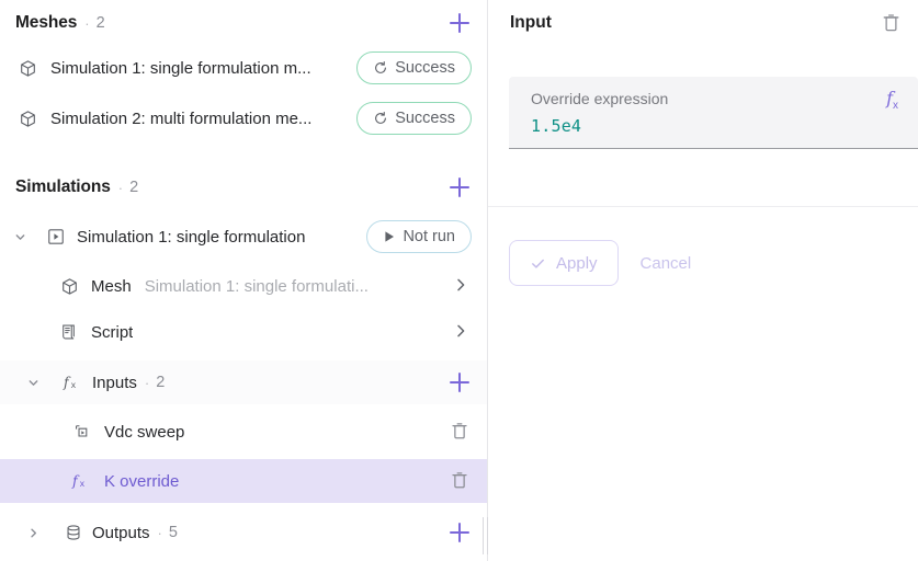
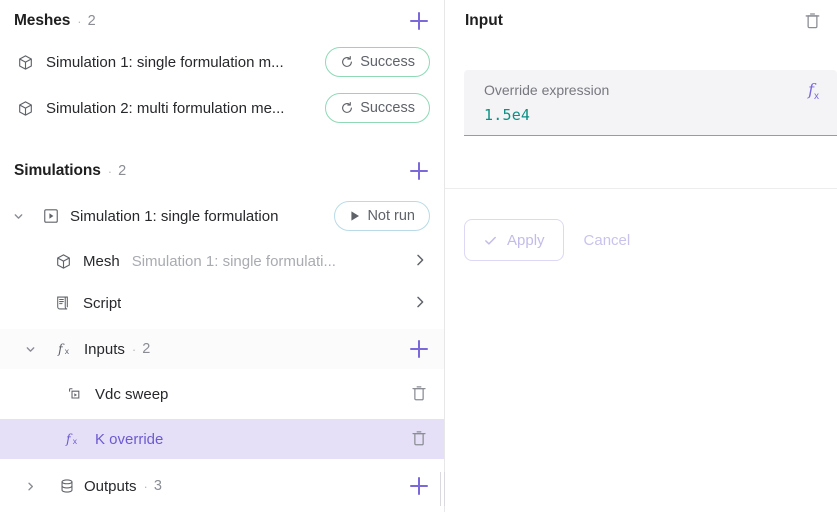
  Meshes
  ·
  2
  Simulation 1: single formulation m...
  Success
  Simulation 2: multi formulation me...
  Success
  Simulations
  ·
  2
  Simulation 1: single formulation
  Not run
  Mesh
  Simulation 1: single formulati...
  Script
  f
  x
  Inputs
  ·
  2
  Vdc sweep
  f
  x
  K override
  Outputs
  ·
- 5
+ 3
  Input
  Override expression
  1.5e4
  fx
  Apply
  Cancel
